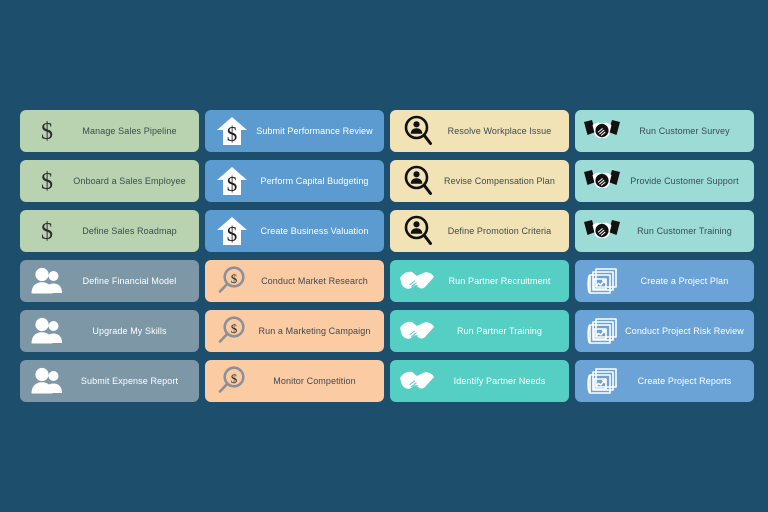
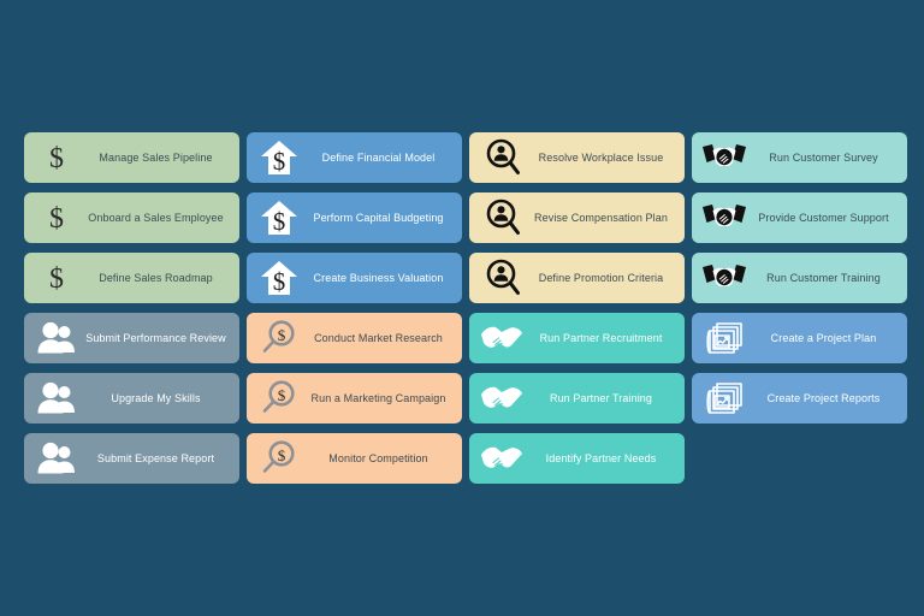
  $
  Manage Sales Pipeline
  $
  Onboard a Sales Employee
  $
  Define Sales Roadmap
- Define Financial Model
+ Submit Performance Review
  Upgrade My Skills
  Submit Expense Report
  $
- Submit Performance Review
+ Define Financial Model
  $
  Perform Capital Budgeting
  $
  Create Business Valuation
  $
  Conduct Market Research
  $
  Run a Marketing Campaign
  $
  Monitor Competition
  Resolve Workplace Issue
  Revise Compensation Plan
  Define Promotion Criteria
  Run Partner Recruitment
  Run Partner Training
  Identify Partner Needs
  Run Customer Survey
  Provide Customer Support
  Run Customer Training
  Create a Project Plan
- Conduct Project Risk Review
  Create Project Reports
